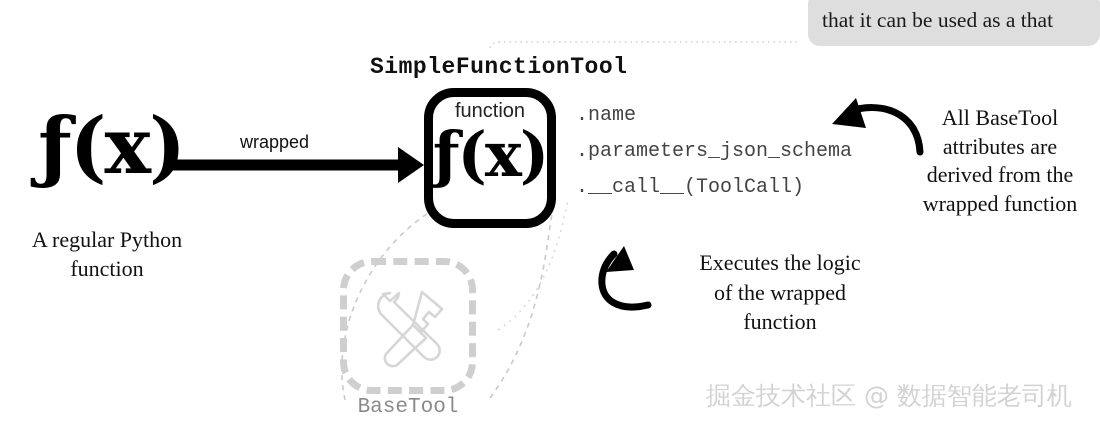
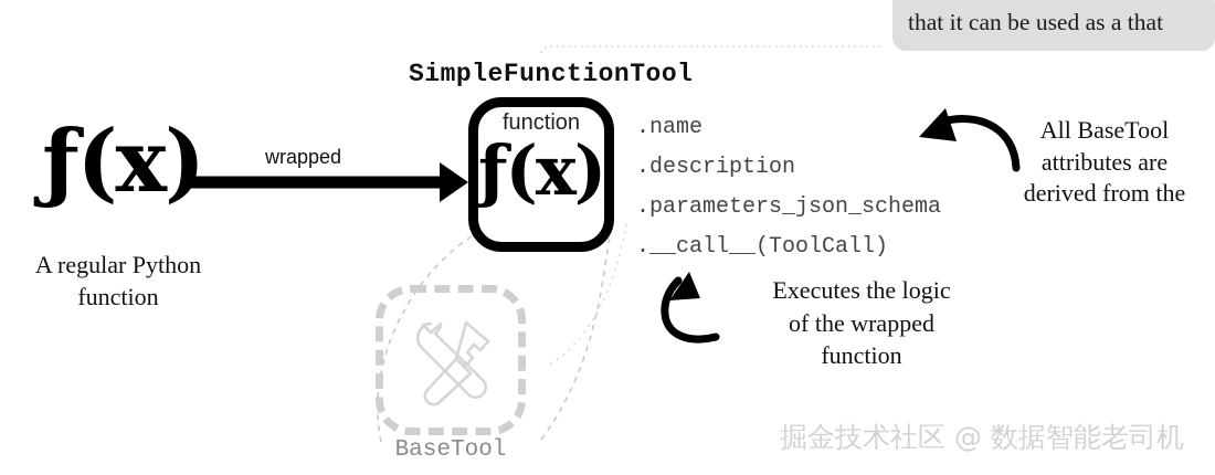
  that it can be used as a that
  SimpleFunctionTool
  ƒ(x)
  A regular Python
  function
  wrapped
  function
  ƒ(x)
  .name
+ .description
  .parameters_json_schema
  .__call__(ToolCall)
  All BaseTool
  attributes are
  derived from the
- wrapped function
  Executes the logic
  of the wrapped
  function
  BaseTool
  掘金技术社区 @ 数据智能老司机
